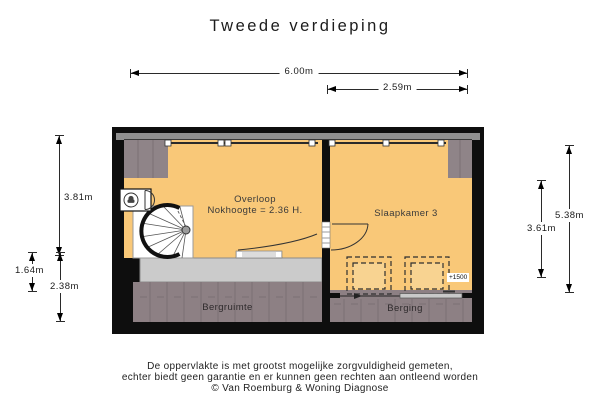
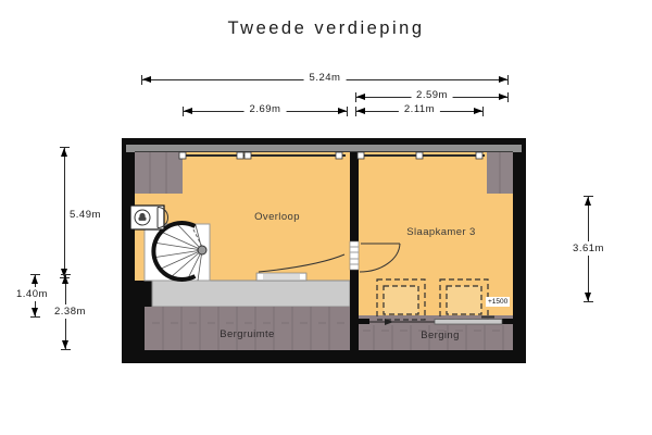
  Tweede verdieping
- 6.00m
+ 5.24m
  2.59m
+ 2.69m
+ 2.11m
- 3.81m
+ 5.49m
- 1.64m
+ 1.40m
  2.38m
- 5.38m
  3.61m
  Overloop
- Nokhoogte = 2.36 H.
  Slaapkamer 3
  Bergruimte
  Berging
- De oppervlakte is met grootst mogelijke zorgvuldigheid gemeten,
- echter biedt geen garantie en er kunnen geen rechten aan ontleend worden
- © Van Roemburg & Woning Diagnose
